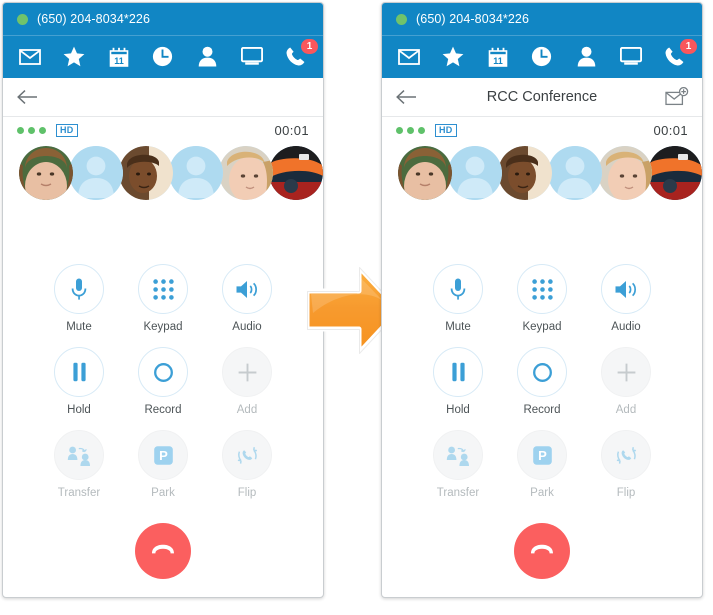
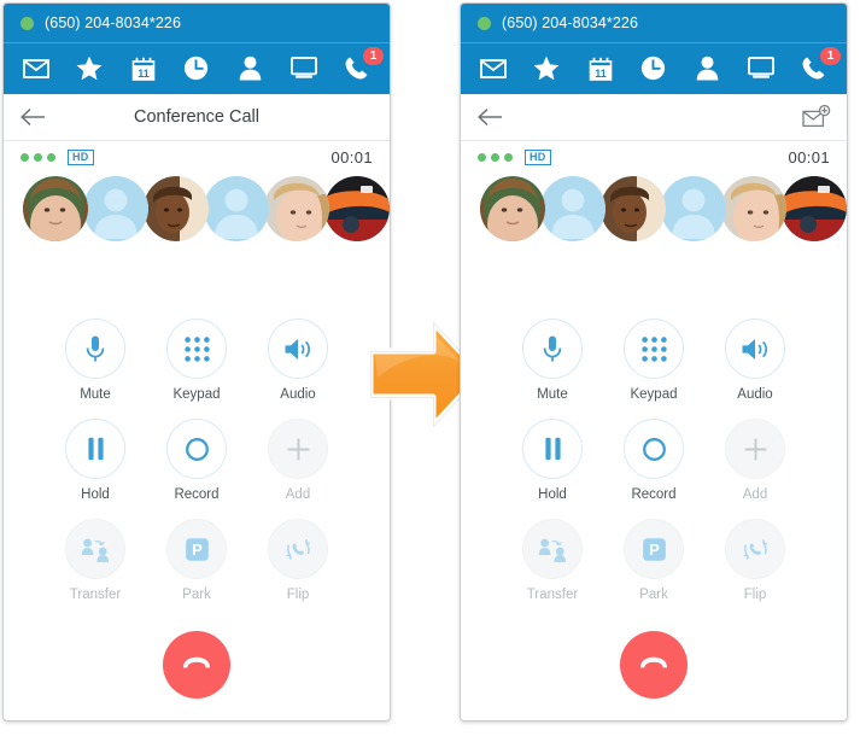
  (650) 204-8034*226
  11
  1
+ Conference Call
  HD
  00:01
  Mute
  Keypad
  Audio
  Hold
  Record
  Add
  Transfer
  P
  Park
  Flip
  (650) 204-8034*226
  11
  1
- RCC Conference
  HD
  00:01
  Mute
  Keypad
  Audio
  Hold
  Record
  Add
  Transfer
  P
  Park
  Flip
